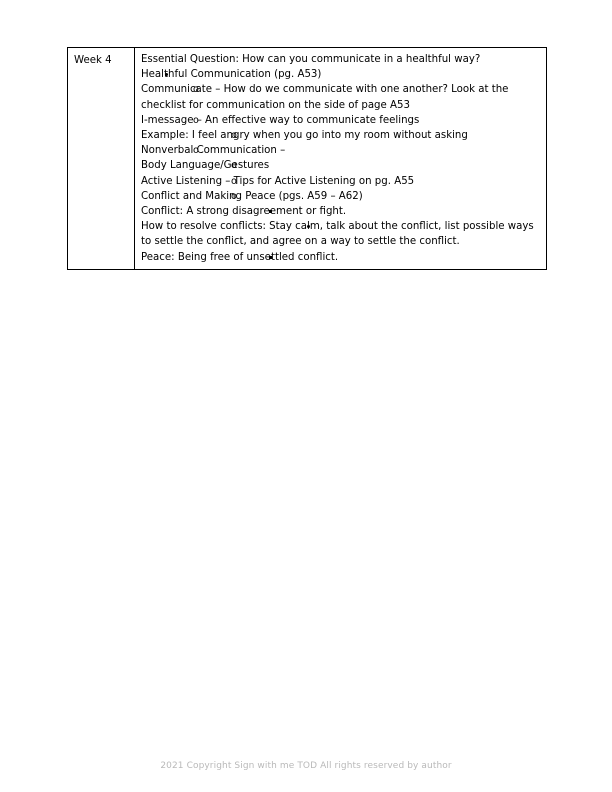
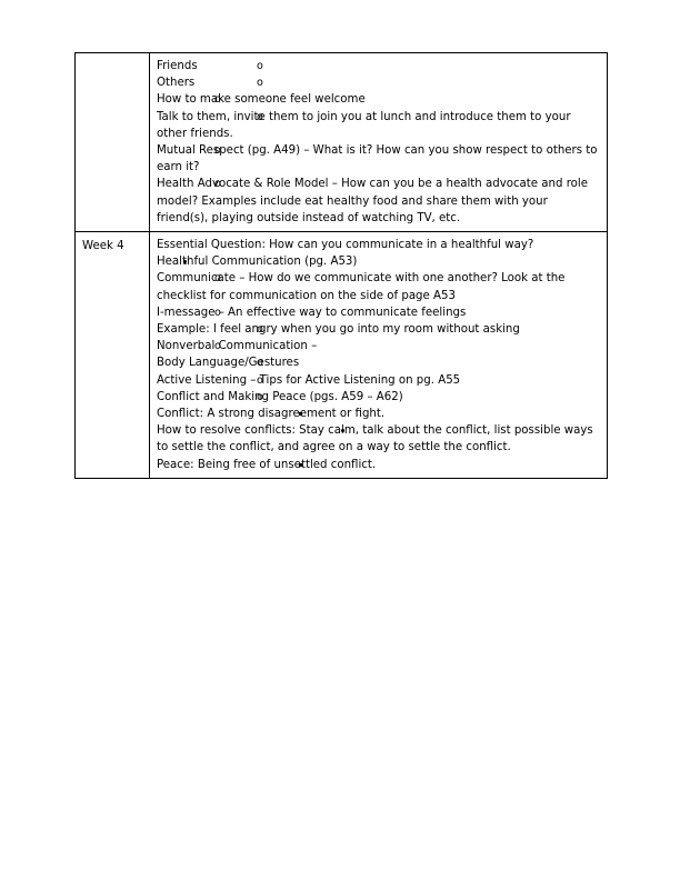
+ 	oFriendsoOthersoHow to make someone feel welcomeoTalk to them, invite them to join you at lunch and introduce them to your other friends.oMutual Respect (pg. A49) – What is it? How can you show respect to others to earn it?oHealth Advocate & Role Model – How can you be a health advocate and role model? Examples include eat healthy food and share them with your friend(s), playing outside instead of watching TV, etc.
  Week 4	Essential Question: How can you communicate in a healthful way?Healhful Communication (pg. A53)oCommunicate – How do we communicate with one another? Look at the checklist for communication on the side of page A53oI-message – An effective way to communicate feelingsoExample: I feel angry when you go into my room without askingoNonverbal Communication –oBody Language/GesturesoActive Listening – Tips for Active Listening on pg. A55oConflict and Making Peace (pgs. A59 – A62)Conflict: A strong disagreement or fight.How to resolve conflicts: Stay cam, talk about the conflict, list possible ways to settle the conflict, and agree on a way to settle the conflict.Peace: Being free of unsettled conflict.
- 2021 Copyright Sign with me TOD All rights reserved by author
